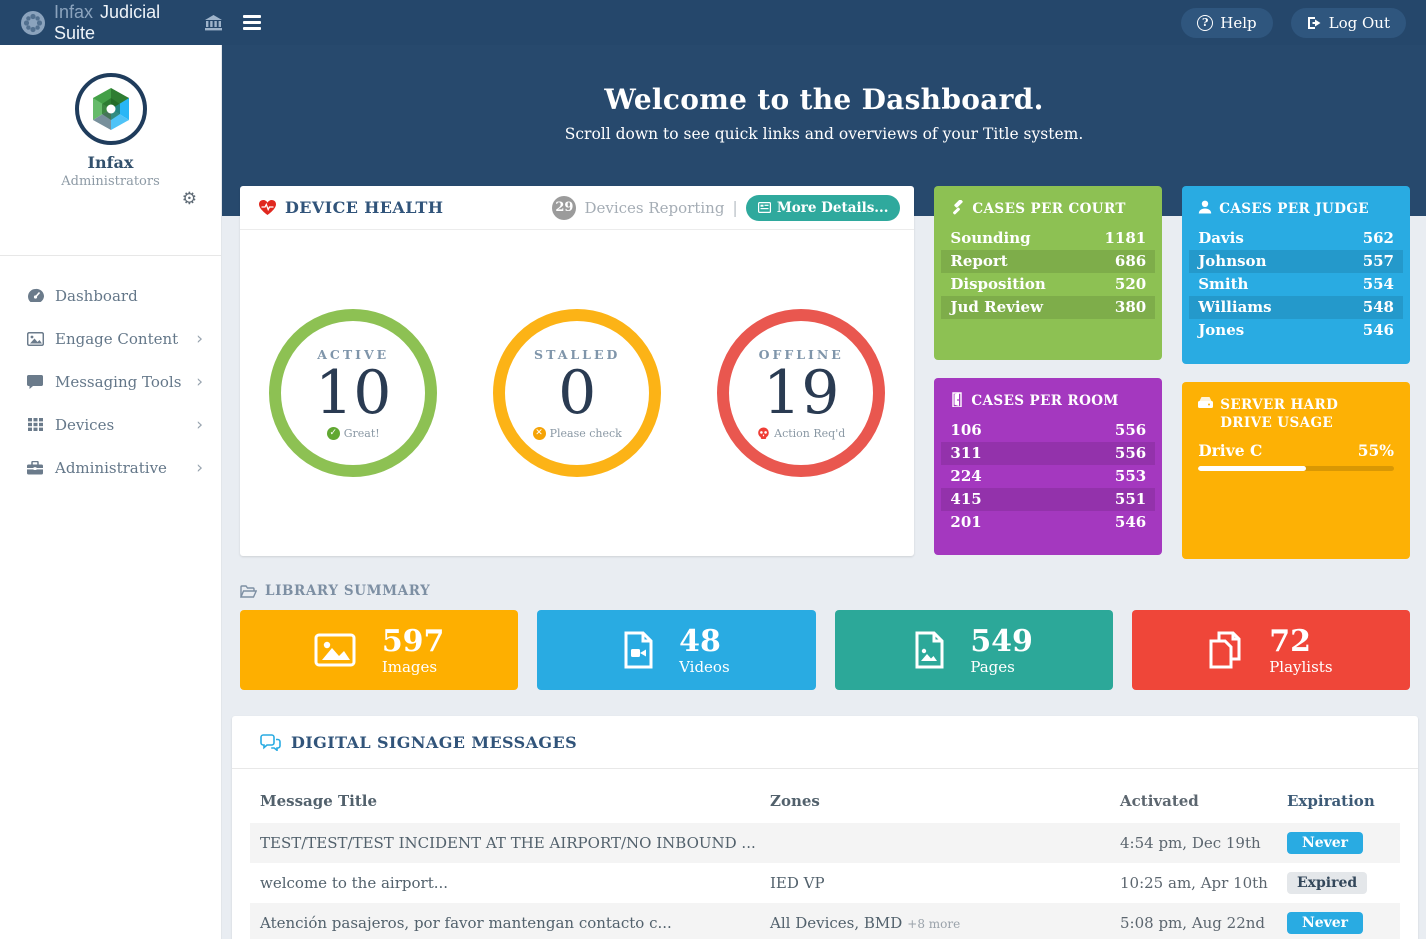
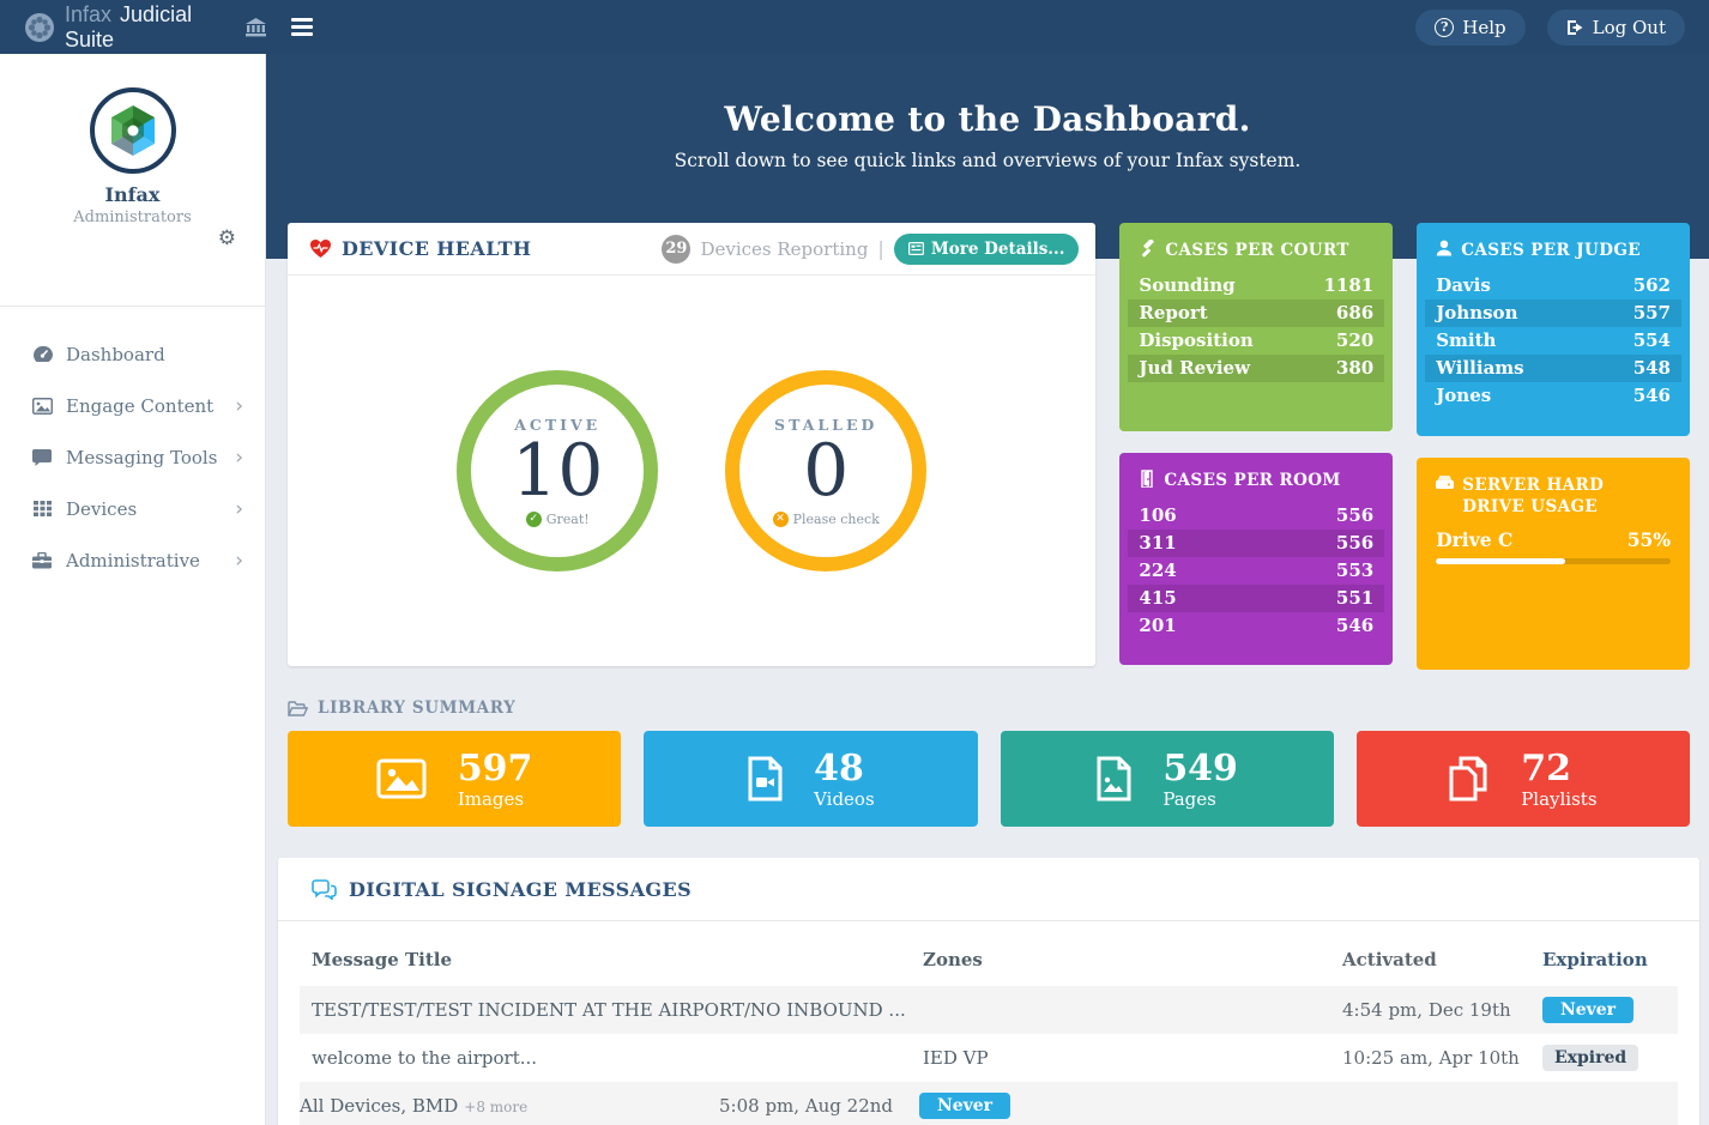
  Infax Judicial Suite
  ?
  Help
  Log Out
  Infax
  ⚙
  Administrators
  Dashboard
  Engage Content
  ›
  Messaging Tools
  ›
  Devices
  ›
  Administrative
  ›
  Welcome to the Dashboard.
- Scroll down to see quick links and overviews of your Title system.
+ Scroll down to see quick links and overviews of your Infax system.
  DEVICE HEALTH
  29
  Devices Reporting
  |
  More Details...
  ACTIVE
  10
  ✓
  Great!
  STALLED
  0
  ✕
  Please check
- OFFLINE
- 19
- Action Req'd
  CASES PER COURT
  Sounding
  1181
  Report
  686
  Disposition
  520
  Jud Review
  380
  CASES PER ROOM
  106
  556
  311
  556
  224
  553
  415
  551
  201
  546
  CASES PER JUDGE
  Davis
  562
  Johnson
  557
  Smith
  554
  Williams
  548
  Jones
  546
  SERVER HARD DRIVE USAGE
  Drive C
  55%
  LIBRARY SUMMARY
  597
  Images
  48
  Videos
  549
  Pages
  72
  Playlists
  DIGITAL SIGNAGE MESSAGES
  Message Title
  Zones
  Activated
  Expiration
  TEST/TEST/TEST INCIDENT AT THE AIRPORT/NO INBOUND ...
  4:54 pm, Dec 19th
  Never
  welcome to the airport...
  IED VP
  10:25 am, Apr 10th
  Expired
- Atención pasajeros, por favor mantengan contacto c...
  All Devices, BMD +8 more
  5:08 pm, Aug 22nd
  Never
